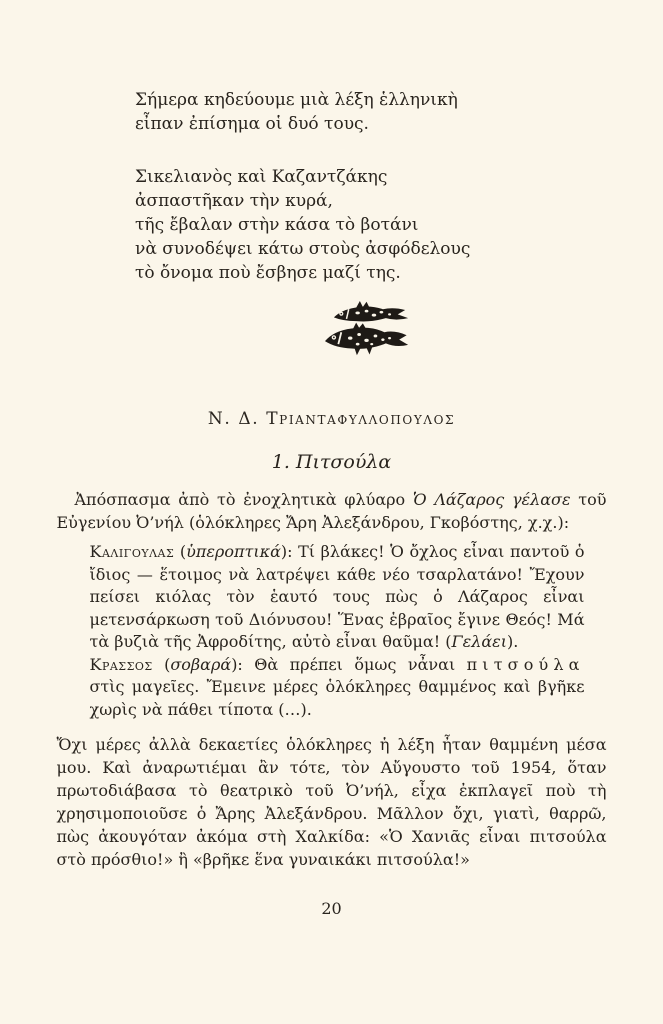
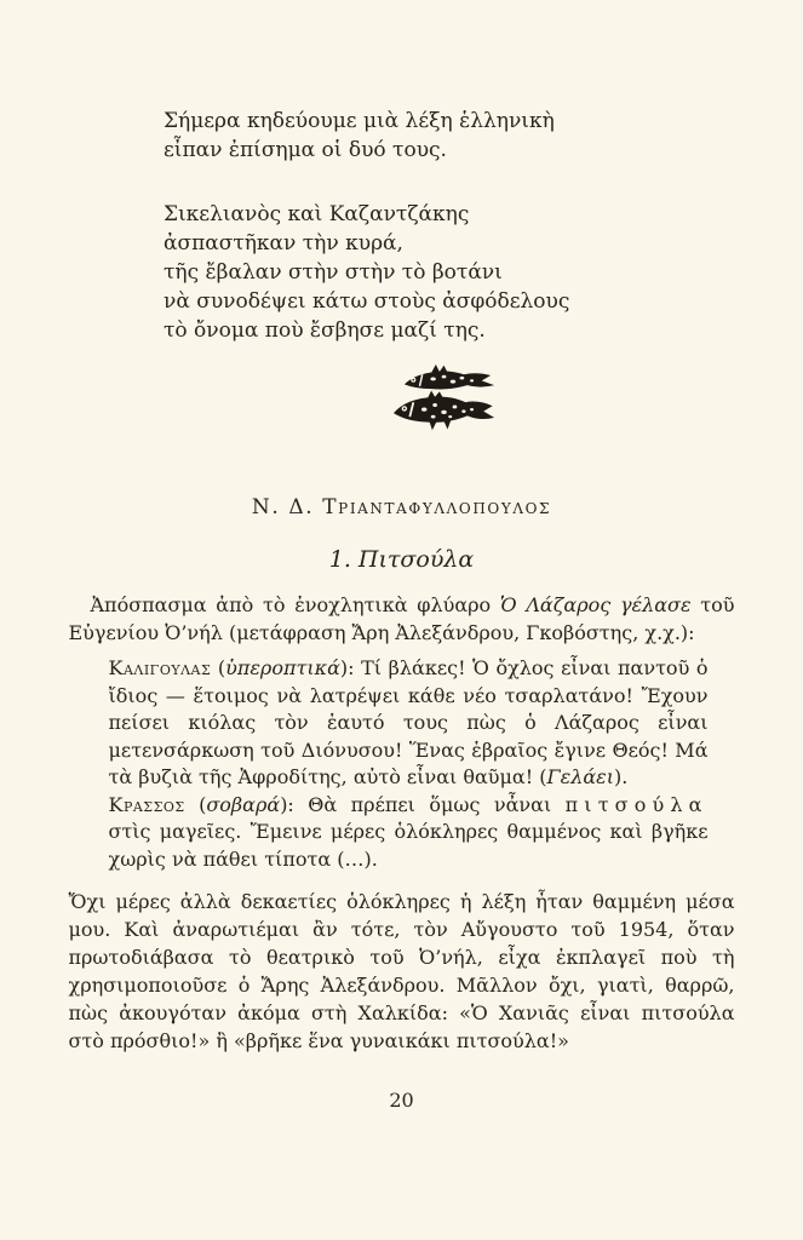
  Σήμερα κηδεύουμε μιὰ λέξη ἑλληνικὴ
  εἶπαν ἐπίσημα οἱ δυό τους.
  Σικελιανὸς καὶ Καζαντζάκης
  ἀσπαστῆκαν τὴν κυρά,
- τῆς ἔβαλαν στὴν κάσα τὸ βοτάνι
+ τῆς ἔβαλαν στὴν στὴν τὸ βοτάνι
  νὰ συνοδέψει κάτω στοὺς ἀσφόδελους
  τὸ ὄνομα ποὺ ἔσβησε μαζί της.
  Ν. Δ. Τριανταφυλλοπουλος
  1. Πιτσούλα
- Ἀπόσπασμα ἀπὸ τὸ ἐνοχλητικὰ φλύαρο Ὁ Λάζαρος γέλασε τοῦ Εὐγενίου Ὀ’νήλ (ὁλόκληρες Ἄρη Ἀλεξάνδρου, Γκοβόστης, χ.χ.):
+ Ἀπόσπασμα ἀπὸ τὸ ἐνοχλητικὰ φλύαρο Ὁ Λάζαρος γέλασε τοῦ Εὐγενίου Ὀ’νήλ (μετάφραση Ἄρη Ἀλεξάνδρου, Γκοβόστης, χ.χ.):
  Καλιγουλας (ὑπεροπτικά): Τί βλάκες! Ὁ ὄχλος εἶναι παντοῦ ὁ ἴδιος — ἕτοιμος νὰ λατρέψει κάθε νέο τσαρλατάνο! Ἔχουν πείσει κιόλας τὸν ἑαυτό τους πὼς ὁ Λάζαρος εἶναι μετενσάρκωση τοῦ Διόνυσου! Ἕνας ἑβραῖος ἔγινε Θεός! Μά τὰ βυζιὰ τῆς Ἀφροδίτης, αὐτὸ εἶναι θαῦμα! (Γελάει).
  Κρασσος (σοβαρά): Θὰ πρέπει ὅμως νἆναι πιτσούλα στὶς μαγεῖες. Ἔμεινε μέρες ὁλόκληρες θαμμένος καὶ βγῆκε χωρὶς νὰ πάθει τίποτα (…).
  Ὄχι μέρες ἀλλὰ δεκαετίες ὁλόκληρες ἡ λέξη ἦταν θαμμένη μέσα μου. Καὶ ἀναρωτιέμαι ἂν τότε, τὸν Αὔγουστο τοῦ 1954, ὅταν πρωτοδιάβασα τὸ θεατρικὸ τοῦ Ὀ’νήλ, εἶχα ἐκπλαγεῖ ποὺ τὴ χρησιμοποιοῦσε ὁ Ἄρης Ἀλεξάνδρου. Μᾶλλον ὄχι, γιατὶ, θαρρῶ, πὼς ἀκουγόταν ἀκόμα στὴ Χαλκίδα: «Ὁ Χανιᾶς εἶναι πιτσούλα στὸ πρόσθιο!» ἢ «βρῆκε ἕνα γυναικάκι πιτσούλα!»
  20
